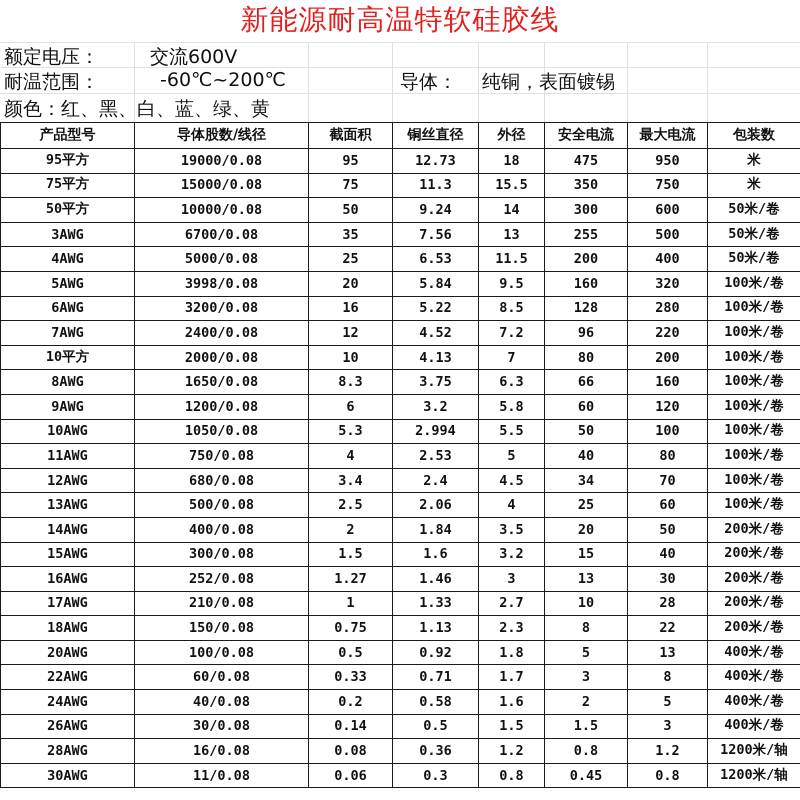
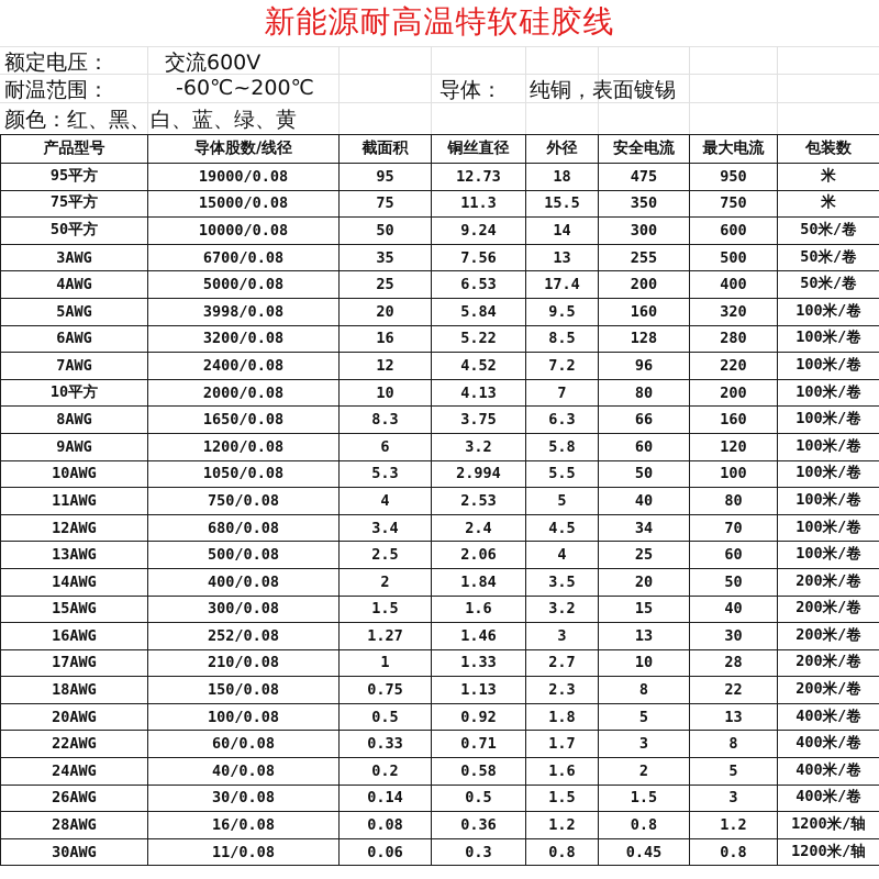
  新能源耐高温特软硅胶线
  额定电压：
  交流600V
  耐温范围：
  -60℃~200℃
  导体：
  纯铜，表面镀锡
  颜色：红、黑、白、蓝、绿、黄
  产品型号	导体股数/线径	截面积	铜丝直径	外径	安全电流	最大电流	包装数
  95平方	19000/0.08	95	12.73	18	475	950	米
  75平方	15000/0.08	75	11.3	15.5	350	750	米
  50平方	10000/0.08	50	9.24	14	300	600	50米/卷
  3AWG	6700/0.08	35	7.56	13	255	500	50米/卷
- 4AWG	5000/0.08	25	6.53	11.5	200	400	50米/卷
+ 4AWG	5000/0.08	25	6.53	17.4	200	400	50米/卷
  5AWG	3998/0.08	20	5.84	9.5	160	320	100米/卷
  6AWG	3200/0.08	16	5.22	8.5	128	280	100米/卷
  7AWG	2400/0.08	12	4.52	7.2	96	220	100米/卷
  10平方	2000/0.08	10	4.13	7	80	200	100米/卷
  8AWG	1650/0.08	8.3	3.75	6.3	66	160	100米/卷
  9AWG	1200/0.08	6	3.2	5.8	60	120	100米/卷
  10AWG	1050/0.08	5.3	2.994	5.5	50	100	100米/卷
  11AWG	750/0.08	4	2.53	5	40	80	100米/卷
  12AWG	680/0.08	3.4	2.4	4.5	34	70	100米/卷
  13AWG	500/0.08	2.5	2.06	4	25	60	100米/卷
  14AWG	400/0.08	2	1.84	3.5	20	50	200米/卷
  15AWG	300/0.08	1.5	1.6	3.2	15	40	200米/卷
  16AWG	252/0.08	1.27	1.46	3	13	30	200米/卷
  17AWG	210/0.08	1	1.33	2.7	10	28	200米/卷
  18AWG	150/0.08	0.75	1.13	2.3	8	22	200米/卷
  20AWG	100/0.08	0.5	0.92	1.8	5	13	400米/卷
  22AWG	60/0.08	0.33	0.71	1.7	3	8	400米/卷
  24AWG	40/0.08	0.2	0.58	1.6	2	5	400米/卷
  26AWG	30/0.08	0.14	0.5	1.5	1.5	3	400米/卷
  28AWG	16/0.08	0.08	0.36	1.2	0.8	1.2	1200米/轴
  30AWG	11/0.08	0.06	0.3	0.8	0.45	0.8	1200米/轴
